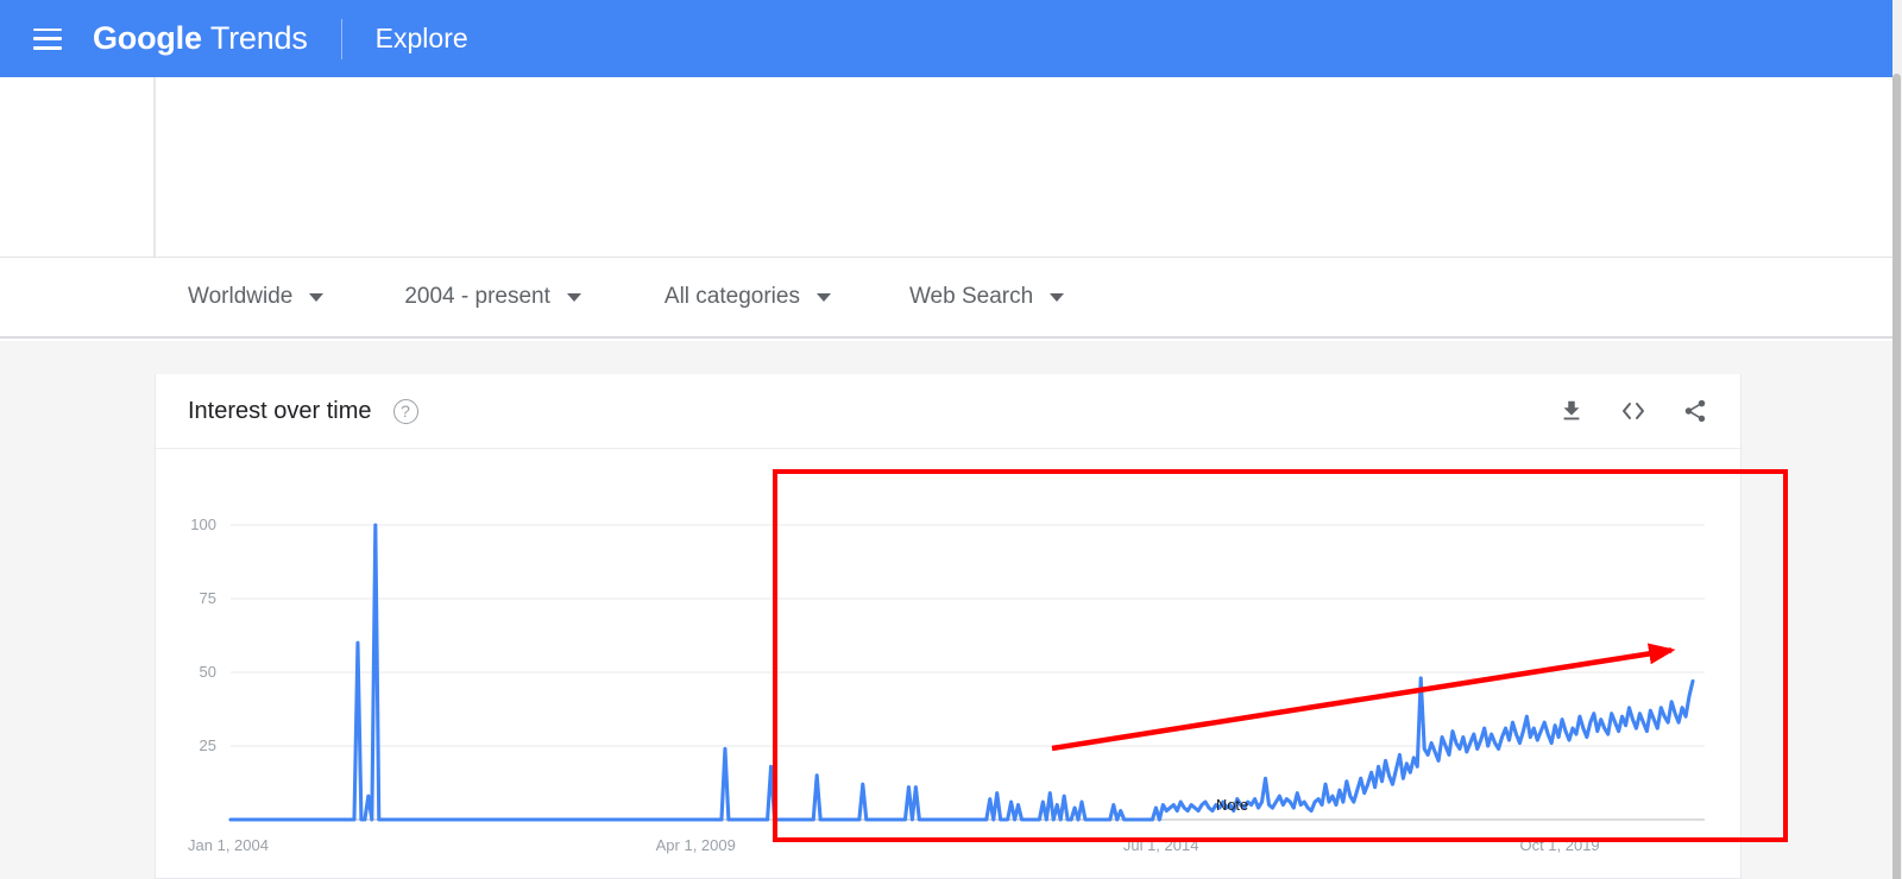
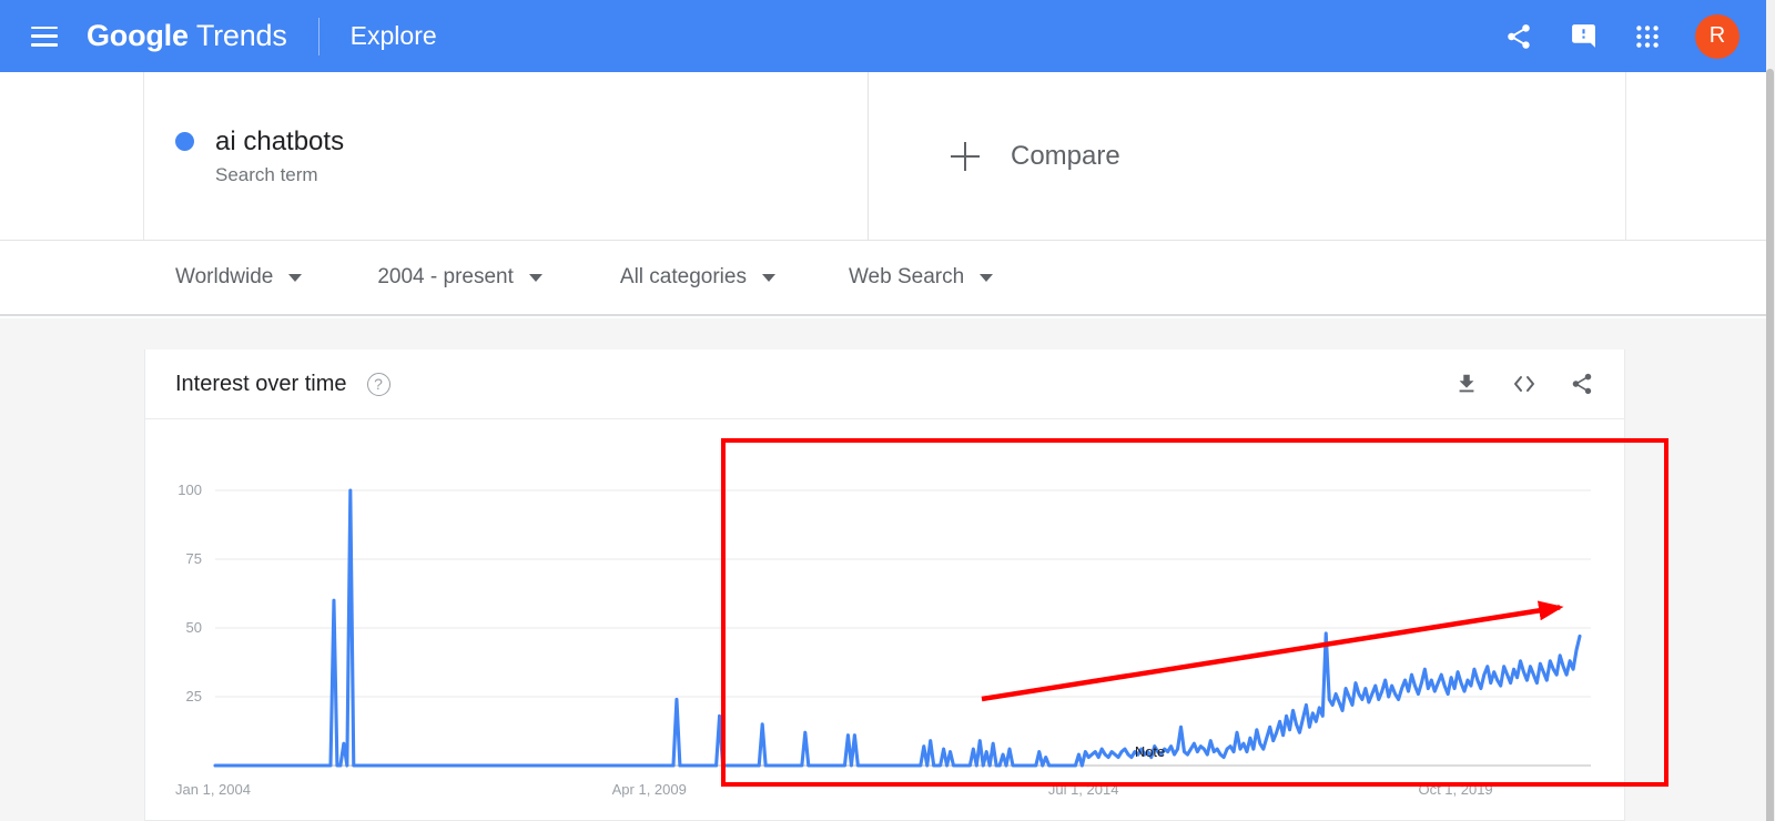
  Google
  Trends
  Explore
+ R
+ ai chatbots
+ Search term
+ Compare
  Worldwide
  2004 - present
  All categories
  Web Search
  Interest over time
  ?
  25
  50
  75
  100
  Jan 1, 2004
  Apr 1, 2009
  Jul 1, 2014
  Oct 1, 2019
  Note
